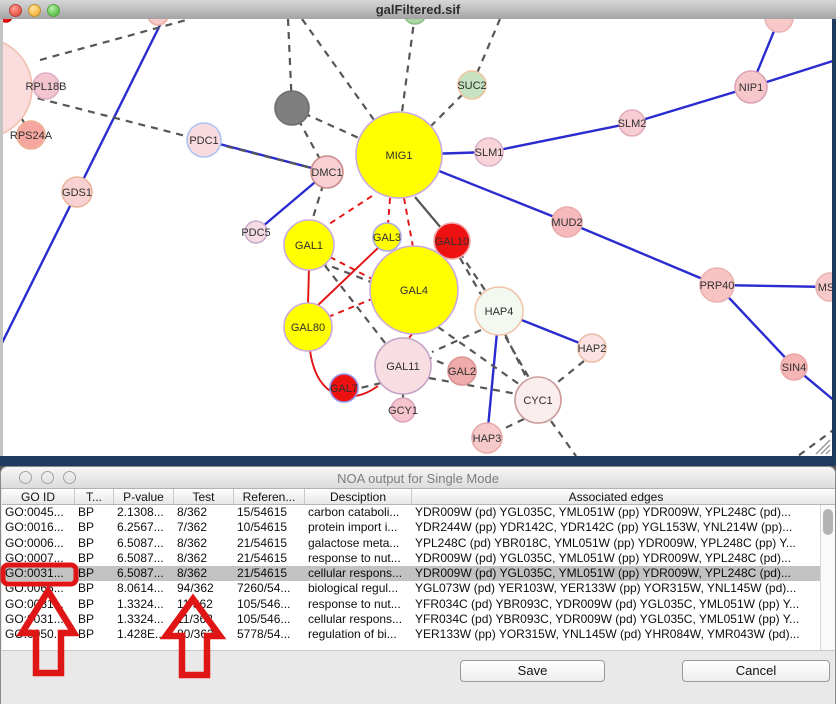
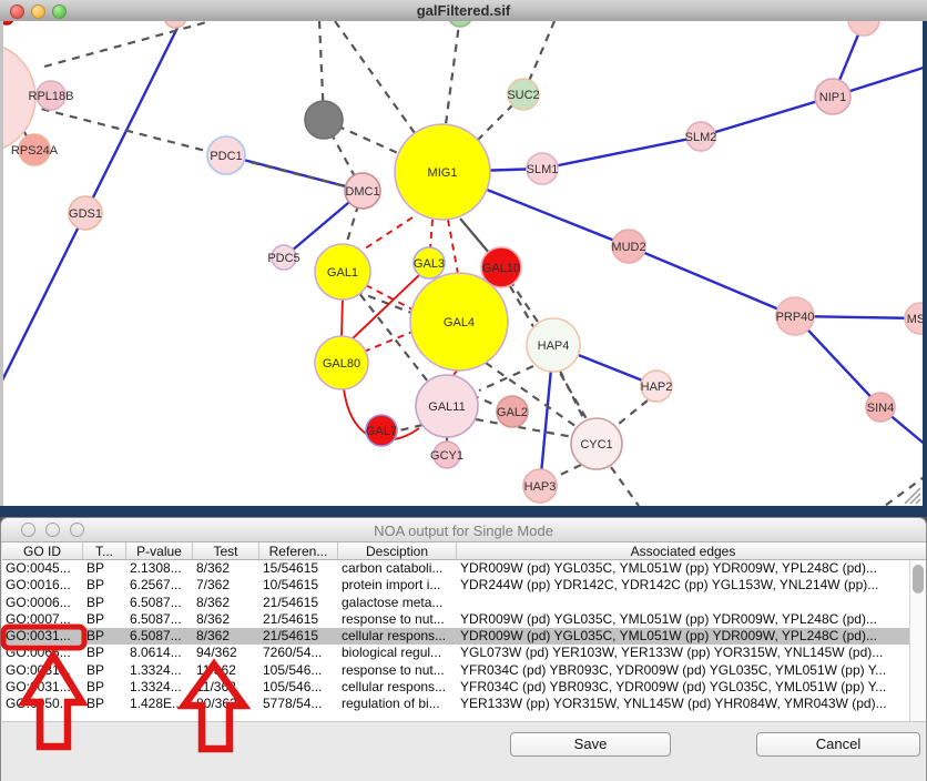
  galFiltered.sif
  RPL18B
  RPS24A
  GDS1
  PDC1
  MIG1
  DMC1
  SUC2
  SLM1
  SLM2
  NIP1
  MUD2
  PRP40
  SIN4
  HAP4
  HAP2
  CYC1
  HAP3
  GCY1
  PDC5
  GAL11
  GAL2
  GAL7
  GAL80
  GAL1
  GAL3
  GAL10
  GAL4
  NOA output for Single Mode
  GO ID
  T...
  P-value
  Test
  Referen...
  Desciption
  Associated edges
  GO:0045...
  BP
  2.1308...
  8/362
  15/54615
  carbon cataboli...
  YDR009W (pd) YGL035C, YML051W (pp) YDR009W, YPL248C (pd)...
  GO:0016...
  BP
  6.2567...
  7/362
  10/54615
  protein import i...
  YDR244W (pp) YDR142C, YDR142C (pp) YGL153W, YNL214W (pp)...
  GO:0006...
  BP
  6.5087...
  8/362
  21/54615
  galactose meta...
- YPL248C (pd) YBR018C, YML051W (pp) YDR009W, YPL248C (pp) Y...
  GO:0007...
  BP
  6.5087...
  8/362
  21/54615
  response to nut...
  YDR009W (pd) YGL035C, YML051W (pp) YDR009W, YPL248C (pd)...
  GO:0031...
  BP
  6.5087...
  8/362
  21/54615
  cellular respons...
  YDR009W (pd) YGL035C, YML051W (pp) YDR009W, YPL248C (pd)...
  GO:0065...
  BP
  8.0614...
  94/362
  7260/54...
  biological regul...
  YGL073W (pd) YER103W, YER133W (pp) YOR315W, YNL145W (pd)...
  BP
  1.3324...
  105/546...
  response to nut...
  YFR034C (pd) YBR093C, YDR009W (pd) YGL035C, YML051W (pp) Y...
  GO:031..
  BP
  1.3324...
  105/546...
  cellular respons...
  YFR034C (pd) YBR093C, YDR009W (pd) YGL035C, YML051W (pp) Y...
  BP
  1.428E..
  5778/54...
  regulation of bi...
  YER133W (pp) YOR315W, YNL145W (pd) YHR084W, YMR043W (pd)...
  Save
  Cancel
